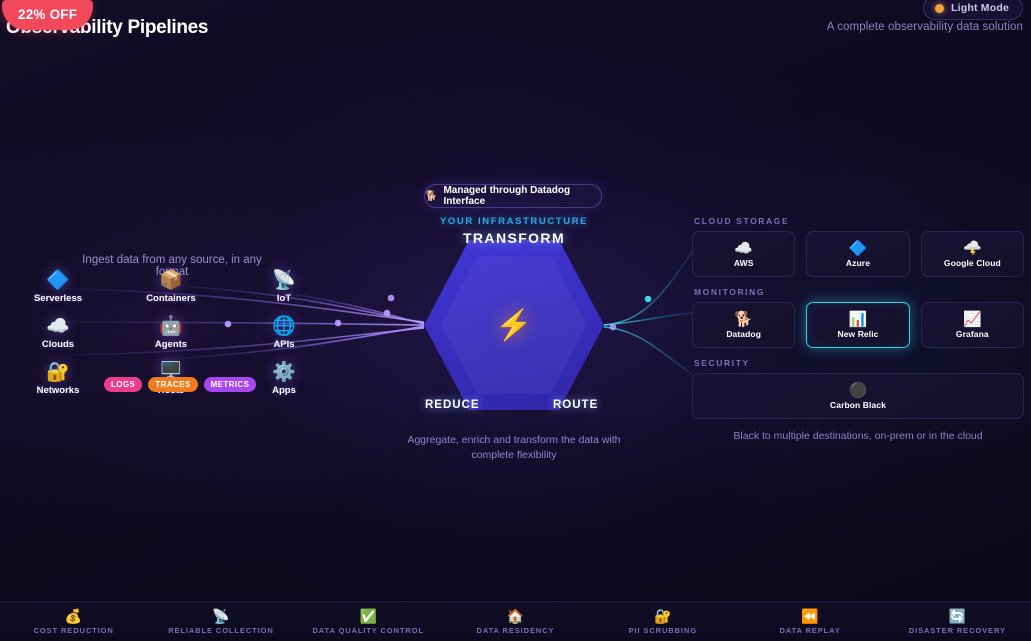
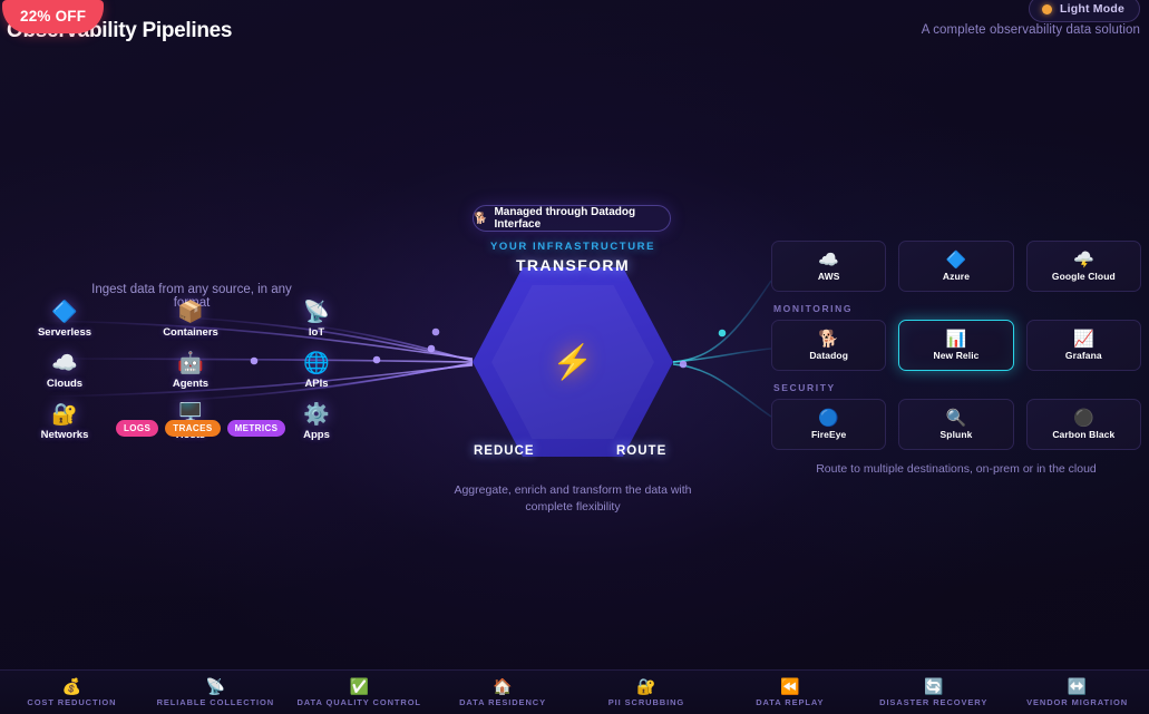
  Obility Pipelines
  22% OFF
  Light Mode
  A complete observability data solution
  Ingest data from any source, in any format
  🔷
  Serverless
  ☁️
  Clouds
  🔐
  Networks
  📦
  Containers
  🤖
  Agents
  🖥️
  📡
  IoT
  🌐
  APIs
  ⚙️
  Apps
  LOGS
  TRACES
  METRICS
  🐕
  Managed through Datadog Interface
  YOUR INFRASTRUCTURE
  ⚡
  TRANSFORM
  REDUCE
  ROUTE
  Aggregate, enrich and transform the data with complete flexibility
- CLOUD STORAGE
  ☁️
  AWS
  🔷
  Azure
  🌩️
  Google Cloud
  MONITORING
  🐕
  Datadog
  📊
  New Relic
  📈
  Grafana
  SECURITY
+ 🔵
+ FireEye
+ 🔍
+ Splunk
  ⚫
  Carbon Black
- Black to multiple destinations, on-prem or in the cloud
+ Route to multiple destinations, on-prem or in the cloud
  💰
  COST REDUCTION
  📡
  RELIABLE COLLECTION
  ✅
  DATA QUALITY CONTROL
  🏠
  DATA RESIDENCY
  🔐
  PII SCRUBBING
  ⏪
  DATA REPLAY
  🔄
  DISASTER RECOVERY
+ ↔️
+ VENDOR MIGRATION
